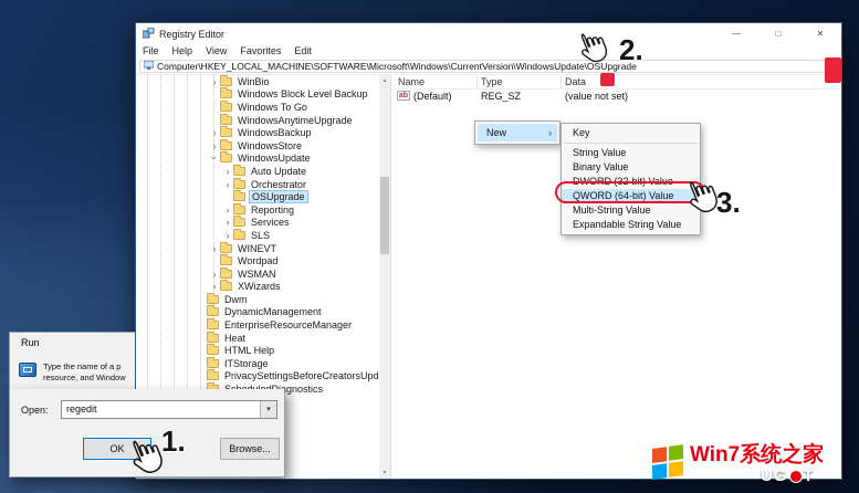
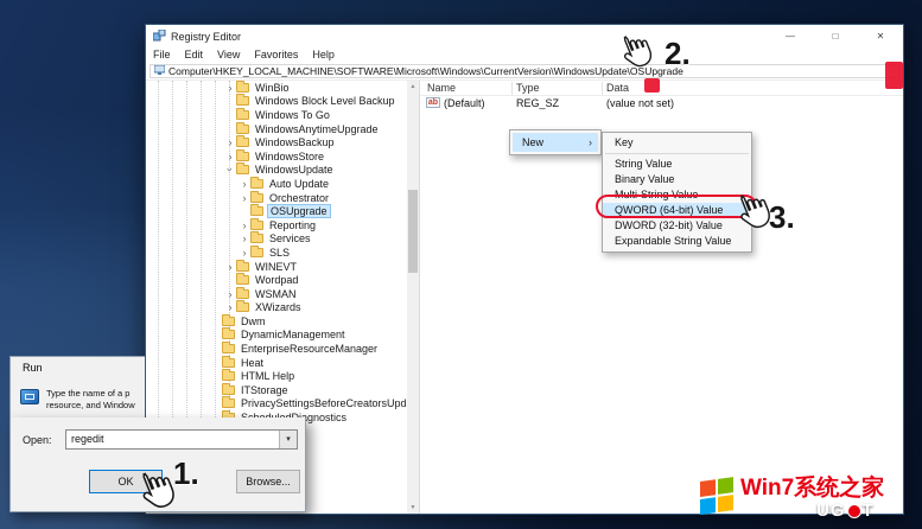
  Run
  Type the name of a p
  resource, and Window
  Open:
  regedit
  OK
  Browse...
  Registry Editor
  —
  □
  ✕
  File
- Help
+ Edit
  View
  Favorites
- Edit
+ Help
  Computer\HKEY_LOCAL_MACHINE\SOFTWARE\Microsoft\Windows\CurrentVersion\WindowsUpdate\OSUpgrade
  ›
  WinBio
  Windows Block Level Backup
  Windows To Go
  WindowsAnytimeUpgrade
  ›
  WindowsBackup
  ›
  WindowsStore
  WindowsUpdate
  ›
  Auto Update
  ›
  Orchestrator
  OSUpgrade
  ›
  Reporting
  ›
  Services
  ›
  SLS
  ›
  WINEVT
  Wordpad
  ›
  WSMAN
  ›
  XWizards
  Dwm
  DynamicManagement
  EnterpriseResourceManager
  Heat
  HTML Help
  ITStorage
  PrivacySettingsBeforeCreatorsUpd
  Name
  Type
  Data
  (Default)
  REG_SZ
  (value not set)
  New
  ›
  Key
  String Value
  Binary Value
- DWORD (32-bit) Value
+ Multi-String Value
  QWORD (64-bit) Value
- Multi-String Value
+ DWORD (32-bit) Value
  Expandable String Value
  1.
  2.
  3.
  Win7系统之家
  UG
  T
